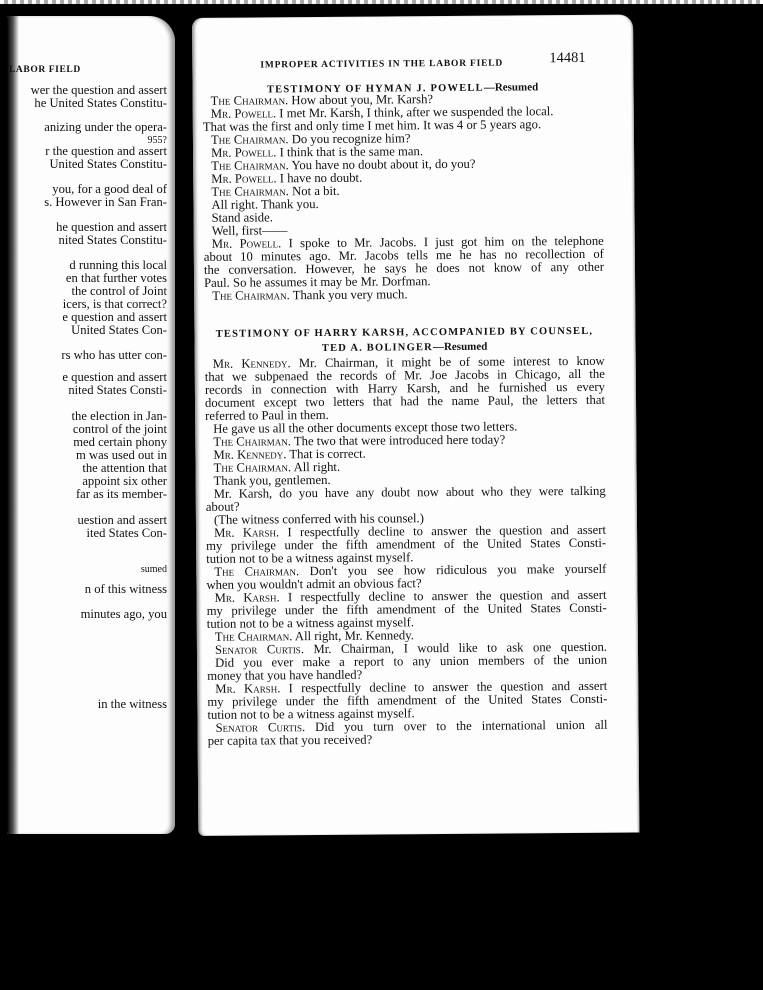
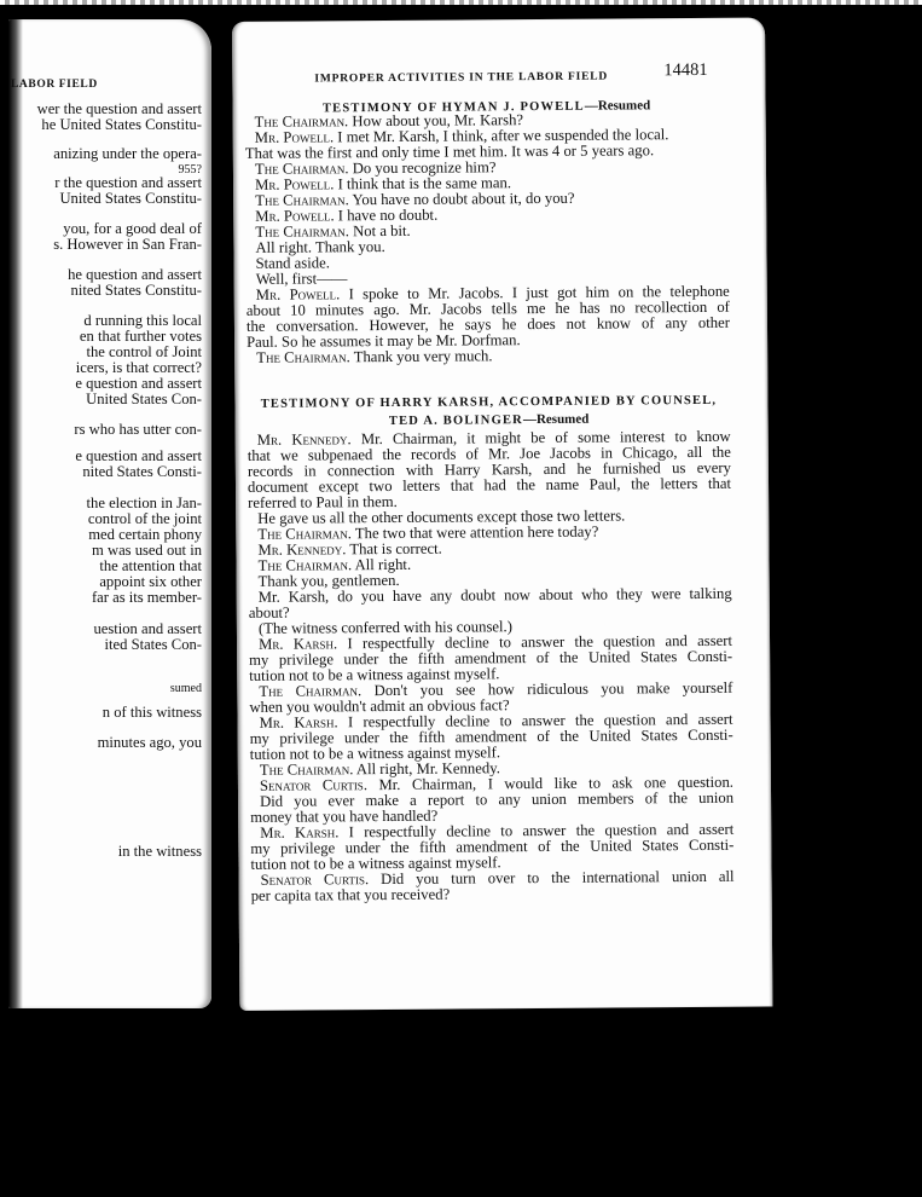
  LABOR FIELD
  wer the question and assert
  he United States Constitu-
  anizing under the opera-
  955?
  r the question and assert
  United States Constitu-
  you, for a good deal of
  s. However in San Fran-
  he question and assert
  nited States Constitu-
  d running this local
  en that further votes
  the control of Joint
  icers, is that correct?
  e question and assert
  United States Con-
  rs who has utter con-
  e question and assert
  nited States Consti-
  the election in Jan-
  control of the joint
  med certain phony
  m was used out in
  the attention that
  appoint six other
  far as its member-
  uestion and assert
  ited States Con-
  sumed
  n of this witness
  minutes ago, you
  in the witness
  IMPROPER ACTIVITIES IN THE LABOR FIELD
  14481
  TESTIMONY OF HYMAN J. POWELL—Resumed
  The Chairman. How about you, Mr. Karsh?
  Mr. Powell. I met Mr. Karsh, I think, after we suspended the local.
  That was the first and only time I met him. It was 4 or 5 years ago.
  The Chairman. Do you recognize him?
  Mr. Powell. I think that is the same man.
  The Chairman. You have no doubt about it, do you?
  Mr. Powell. I have no doubt.
  The Chairman. Not a bit.
  All right. Thank you.
  Stand aside.
  Well, first——
  Mr. Powell. I spoke to Mr. Jacobs. I just got him on the telephone
  about 10 minutes ago. Mr. Jacobs tells me he has no recollection of
  the conversation. However, he says he does not know of any other
  Paul. So he assumes it may be Mr. Dorfman.
  The Chairman. Thank you very much.
  TESTIMONY OF HARRY KARSH, ACCOMPANIED BY COUNSEL,
  TED A. BOLINGER—Resumed
  Mr. Kennedy. Mr. Chairman, it might be of some interest to know
  that we subpenaed the records of Mr. Joe Jacobs in Chicago, all the
  records in connection with Harry Karsh, and he furnished us every
  document except two letters that had the name Paul, the letters that
  referred to Paul in them.
  He gave us all the other documents except those two letters.
- The Chairman. The two that were introduced here today?
+ The Chairman. The two that were attention here today?
  Mr. Kennedy. That is correct.
  The Chairman. All right.
  Thank you, gentlemen.
  Mr. Karsh, do you have any doubt now about who they were talking
  about?
  (The witness conferred with his counsel.)
  Mr. Karsh. I respectfully decline to answer the question and assert
  my privilege under the fifth amendment of the United States Consti-
  tution not to be a witness against myself.
  The Chairman. Don't you see how ridiculous you make yourself
  when you wouldn't admit an obvious fact?
  Mr. Karsh. I respectfully decline to answer the question and assert
  my privilege under the fifth amendment of the United States Consti-
  tution not to be a witness against myself.
  The Chairman. All right, Mr. Kennedy.
  Senator Curtis. Mr. Chairman, I would like to ask one question.
  Did you ever make a report to any union members of the union
  money that you have handled?
  Mr. Karsh. I respectfully decline to answer the question and assert
  my privilege under the fifth amendment of the United States Consti-
  tution not to be a witness against myself.
  Senator Curtis. Did you turn over to the international union all
  per capita tax that you received?
